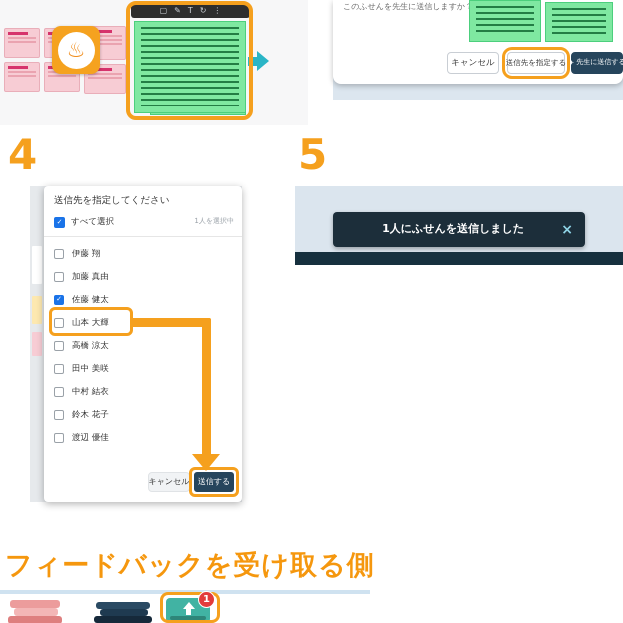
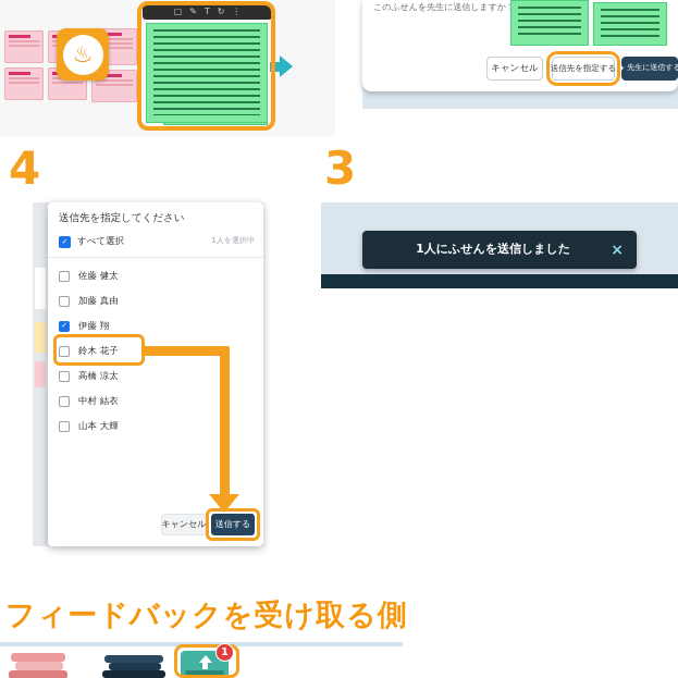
  ♨
  ▢
  ✎
  T
  ↻
  ⋮
  このふせんを先生に送信しますか
  キャンセル
  送信先を指定する
  ✈
  先生に送信する
  4
  送信先を指定してください
  ✓
  すべて選択
  1人を選択中
- 伊藤 翔
+ 佐藤 健太
  加藤 真由
  ✓
- 佐藤 健太
+ 伊藤 翔
- 山本 大輝
+ 鈴木 花子
  高橋 涼太
- 田中 美咲
  中村 結衣
- 鈴木 花子
+ 山本 大輝
- 渡辺 優佳
  キャンセル
  送信する
- 5
+ 3
  1人にふせんを送信しました
  ×
  フィードバックを受け取る側
  1
